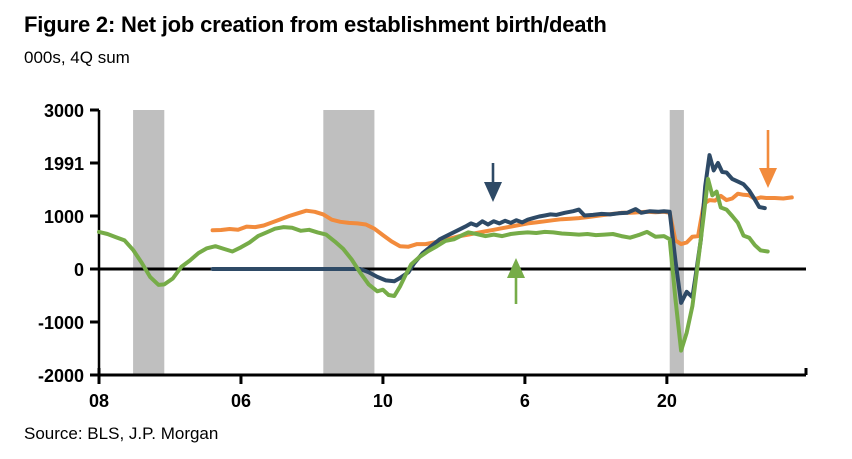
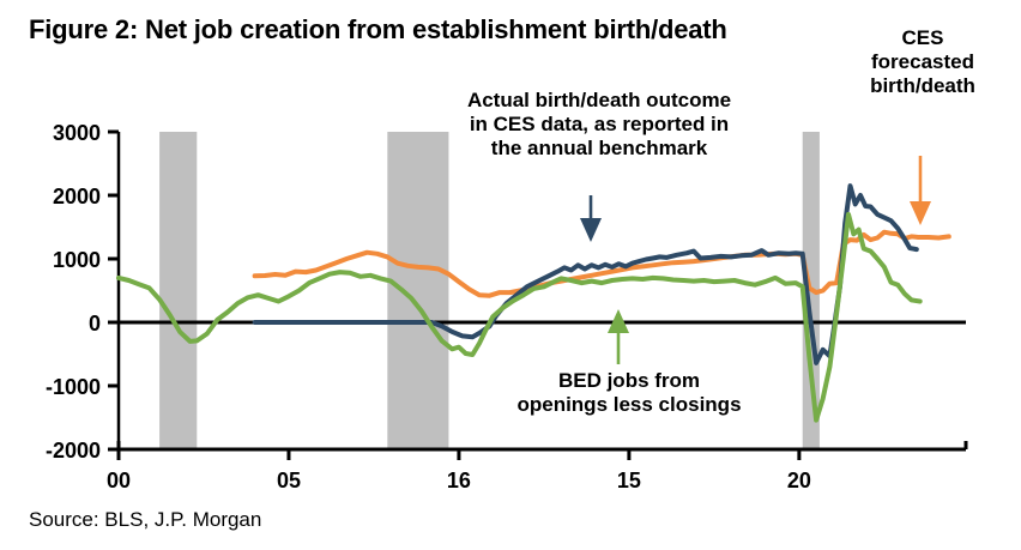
  Figure 2: Net job creation from establishment birth/death
- 000s, 4Q sum
  3000
- 1991
+ 2000
  1000
  0
  -1000
  -2000
- 08
+ 00
- 06
+ 05
- 10
+ 16
- 6
+ 15
  20
+ Actual birth/death outcome
+ in CES data, as reported in
+ the annual benchmark
+ BED jobs from
+ openings less closings
+ CES
+ forecasted
+ birth/death
  Source: BLS, J.P. Morgan
